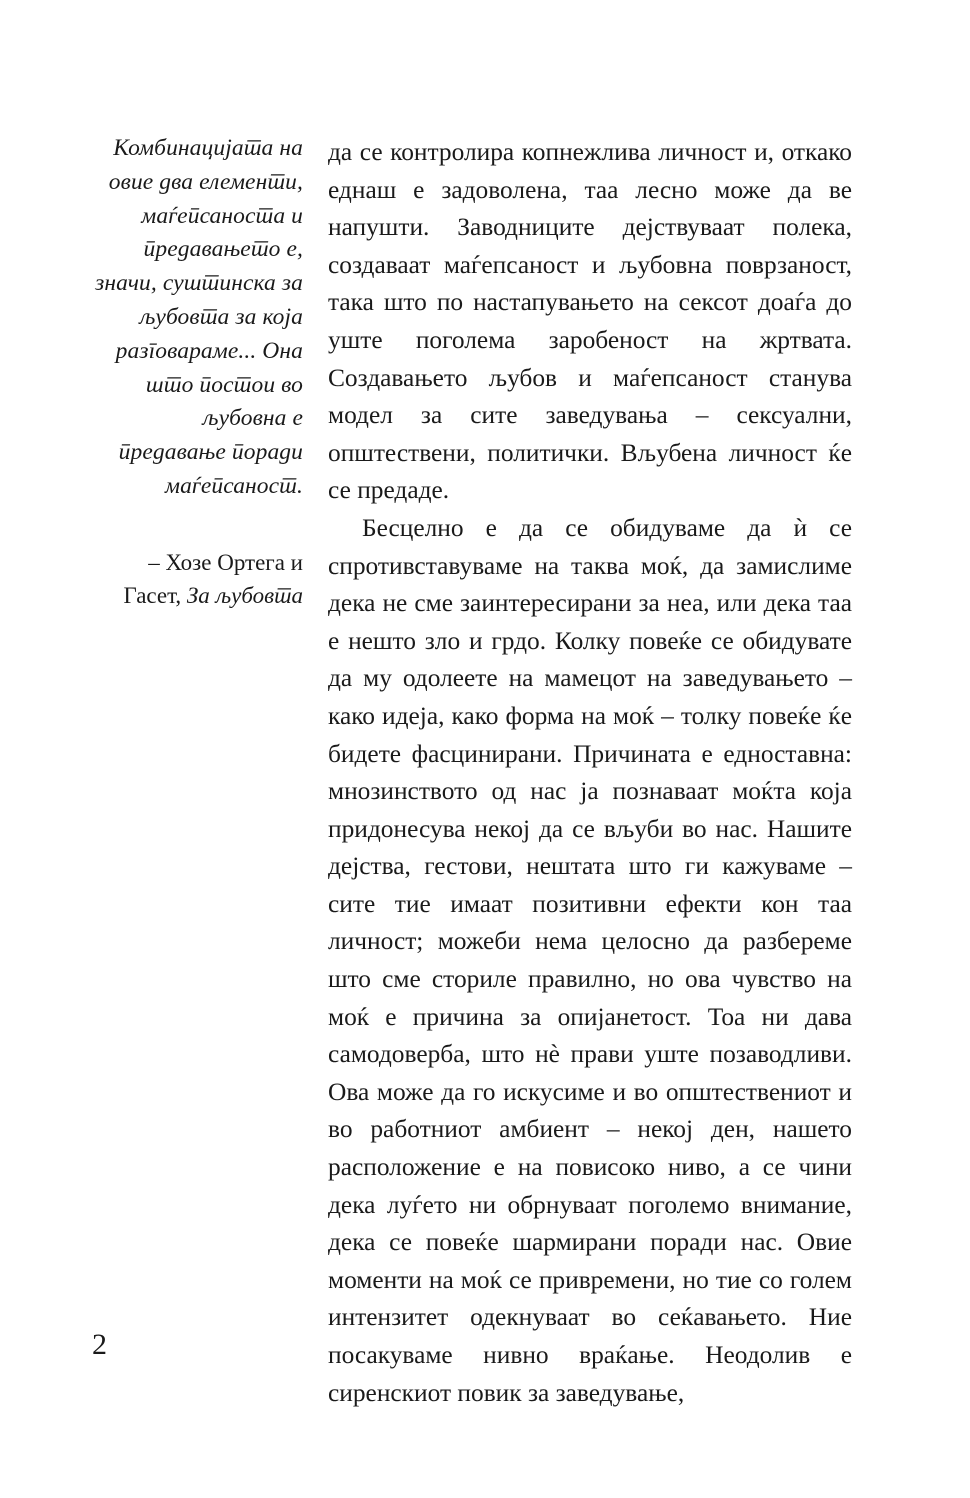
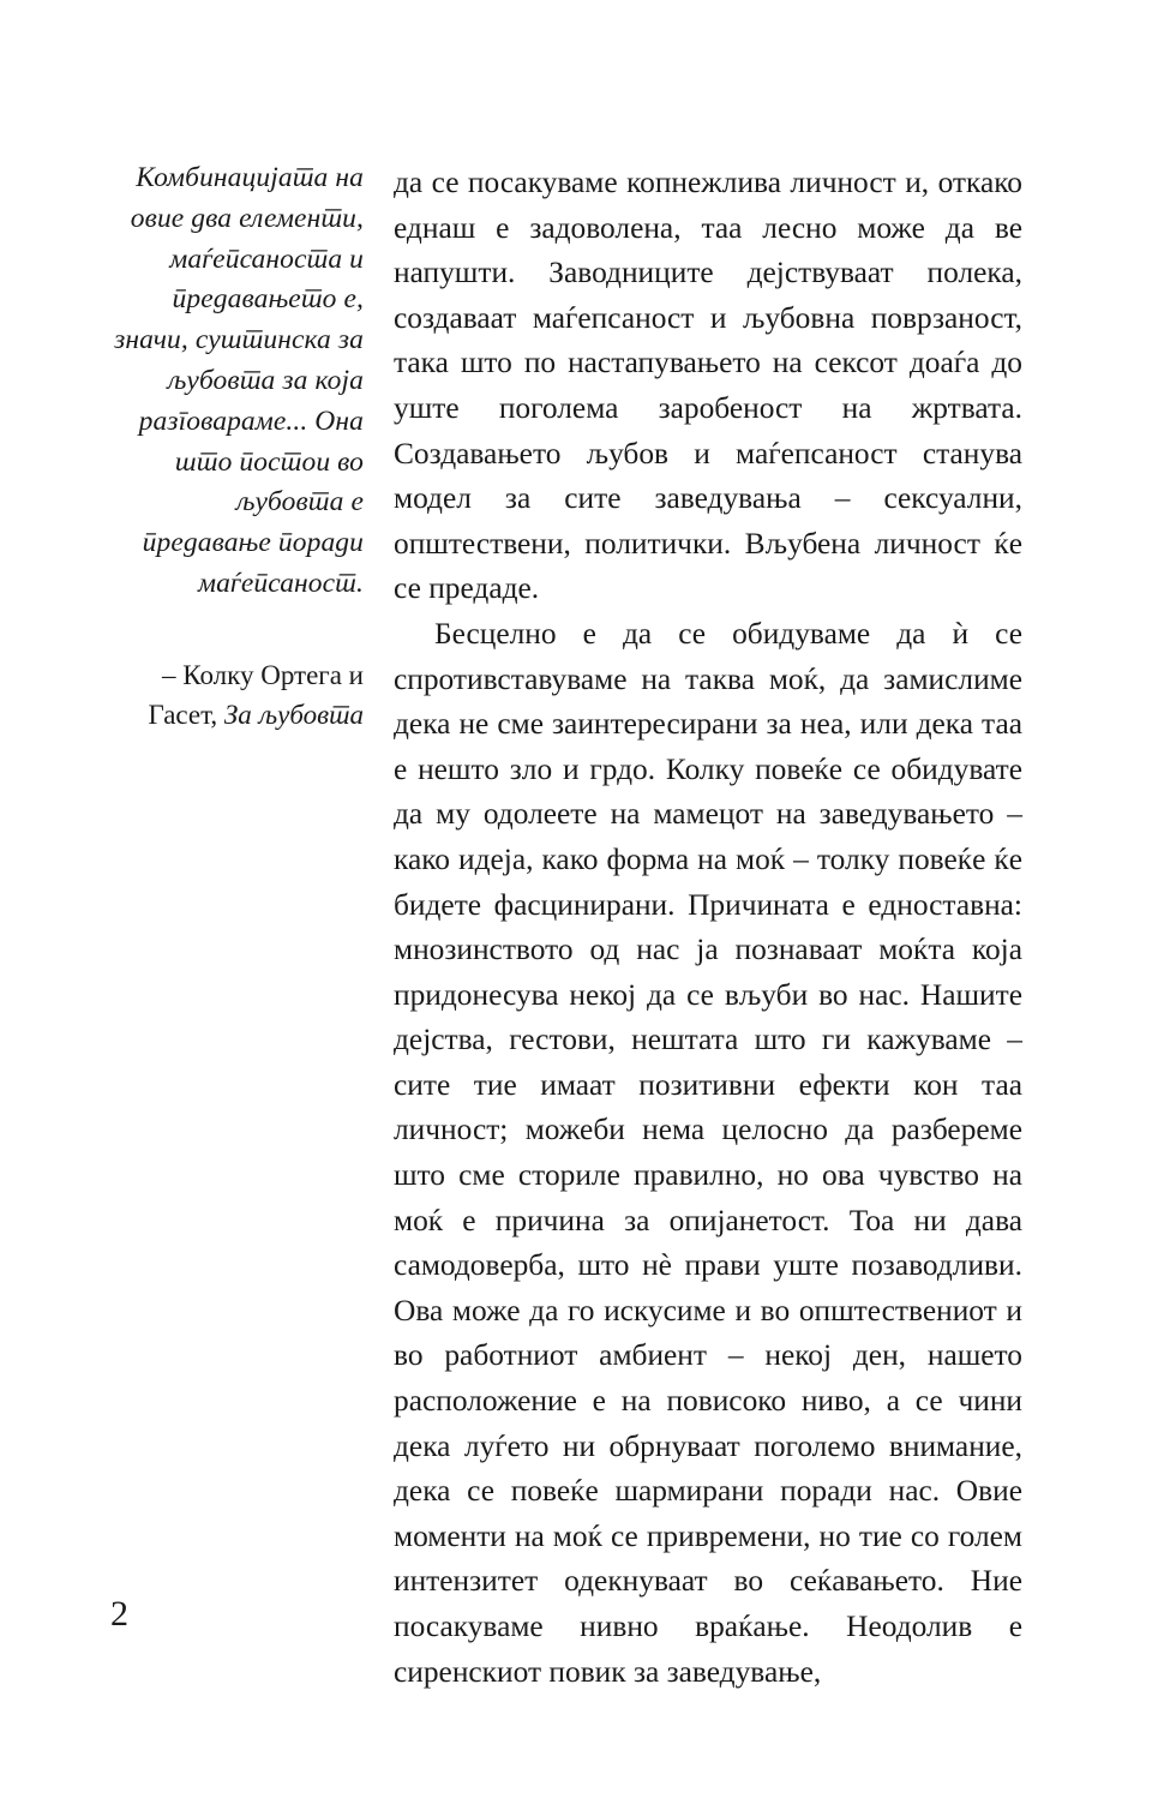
- Комбинацијата на овие два елементи, маѓепсаноста и предавањето е, значи, суштинска за љубовта за која разговараме... Она што постои во љубовна е предавање поради маѓепсаност.
+ Комбинацијата на овие два елементи, маѓепсаноста и предавањето е, значи, суштинска за љубовта за која разговараме... Она што постои во љубовта е предавање поради маѓепсаност.
- – Хозе Ортега и Гасет, За љубовта
+ – Колку Ортега и Гасет, За љубовта
- да се контролира копнежлива личност и, откако еднаш е задоволена, таа лесно може да ве напушти. Заводниците дејствуваат полека, создаваат маѓепсаност и љубовна поврзаност, така што по настапувањето на сексот доаѓа до уште поголема заробеност на жртвата. Создавањето љубов и маѓепсаност станува модел за сите заведувања – сексуални, општествени, политички. Вљубена личност ќе се предаде.
+ да се посакуваме копнежлива личност и, откако еднаш е задоволена, таа лесно може да ве напушти. Заводниците дејствуваат полека, создаваат маѓепсаност и љубовна поврзаност, така што по настапувањето на сексот доаѓа до уште поголема заробеност на жртвата. Создавањето љубов и маѓепсаност станува модел за сите заведувања – сексуални, општествени, политички. Вљубена личност ќе се предаде.
  Бесцелно е да се обидуваме да ѝ се спротивставуваме на таква моќ, да замислиме дека не сме заинтересирани за неа, или дека таа е нешто зло и грдо. Колку повеќе се обидувате да му одолеете на мамецот на заведувањето – како идеја, како форма на моќ – толку повеќе ќе бидете фасцинирани. Причината е едноставна: мнозинството од нас ја познаваат моќта која придонесува некој да се вљуби во нас. Нашите дејства, гестови, нештата што ги кажуваме – сите тие имаат позитивни ефекти кон таа личност; можеби нема целосно да разбереме што сме сториле правилно, но ова чувство на моќ е причина за опијанетост. Тоа ни дава самодоверба, што нѐ прави уште позаводливи. Ова може да го искусиме и во општествениот и во работниот амбиент – некој ден, нашето расположение е на повисоко ниво, а се чини дека луѓето ни обрнуваат поголемо внимание, дека се повеќе шармирани поради нас. Овие моменти на моќ се привремени, но тие со голем интензитет одекнуваат во сеќавањето. Ние посакуваме нивно враќање. Неодолив е сиренскиот повик за заведување,
  2
